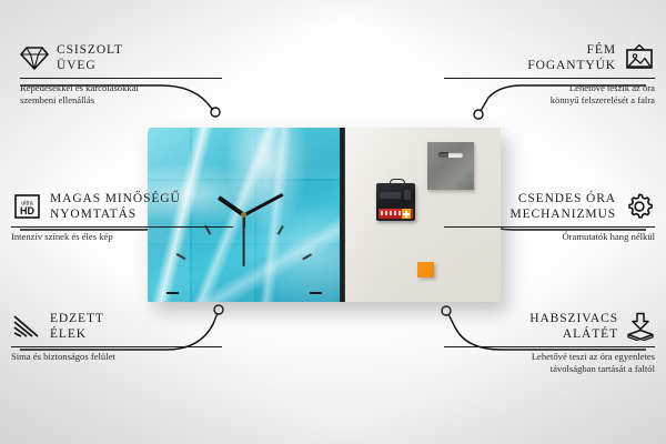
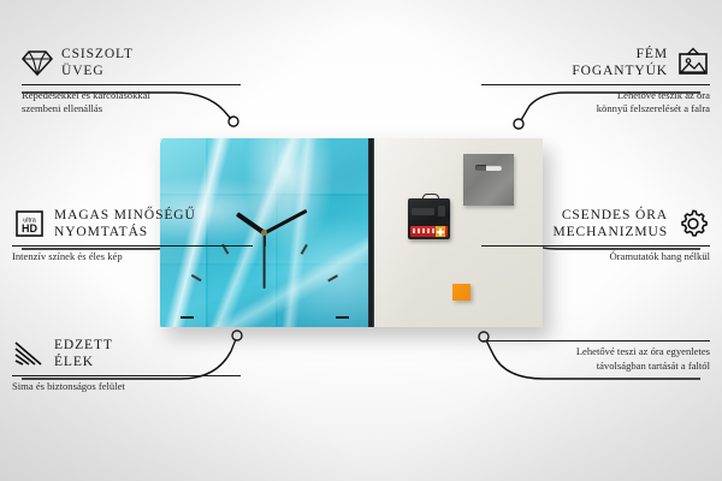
  CSISZOLT
  ÜVEG
  Repedésekkel és karcolásokkal
  szembeni ellenállás
  HD
  MAGAS MINŐSÉGŰ
  NYOMTATÁS
  Intenzív színek és éles kép
  EDZETT
  ÉLEK
  Sima és biztonságos felület
  FÉM
  FOGANTYÚK
  Lehetővé teszik az óra
  könnyű felszerelését a falra
  CSENDES ÓRA
  MECHANIZMUS
  Óramutatók hang nélkül
- HABSZIVACS
- ALÁTÉT
  Lehetővé teszi az óra egyenletes
  távolságban tartását a faltól
